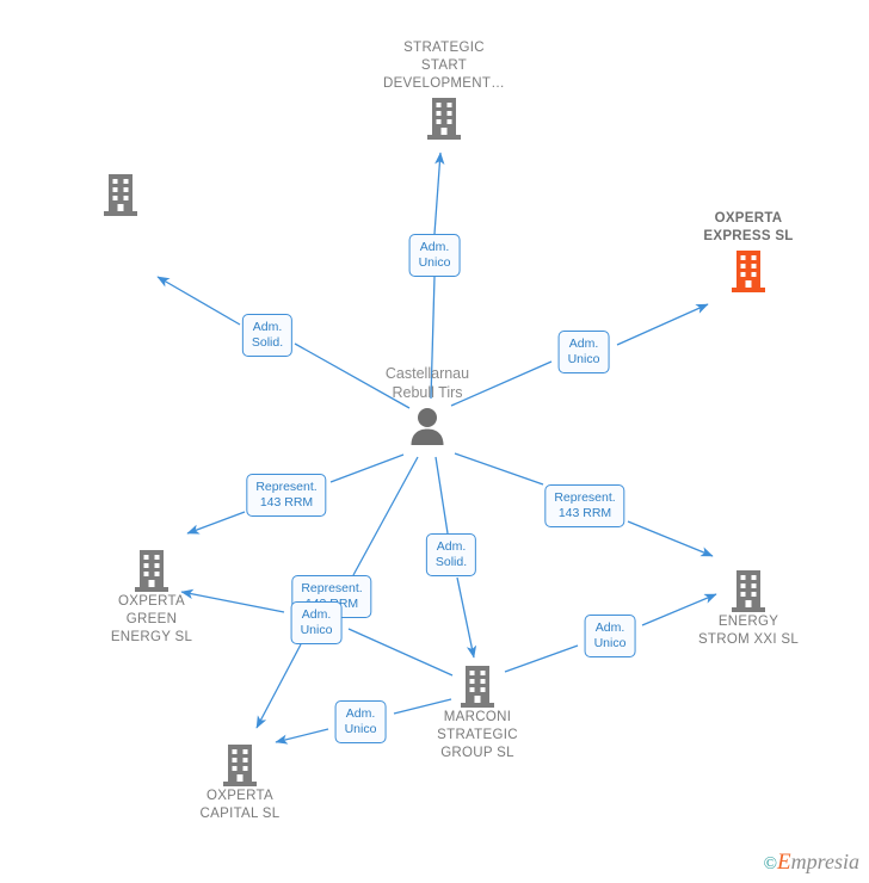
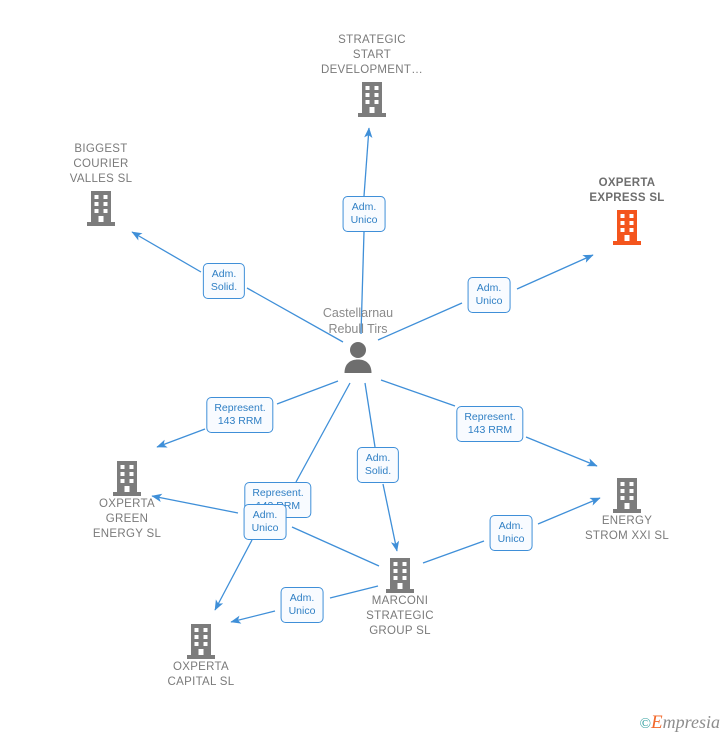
  STRATEGIC
  START
  DEVELOPMENT…
+ BIGGEST
+ COURIER
+ VALLES SL
  OXPERTA
  EXPRESS SL
  OXPERTA
  GREEN
  ENERGY SL
  ENERGY
  STROM XXI SL
  MARCONI
  STRATEGIC
  GROUP SL
  OXPERTA
  CAPITAL SL
  Castellarnau
  Rebull Tirs
  Adm.
  Unico
  Adm.
  Solid.
  Adm.
  Unico
  Represent.
  143 RRM
  Represent.
  143 RRM
  Adm.
  Solid.
  Represent.
  Adm.
  Unico
  Adm.
  Unico
  Adm.
  Unico
  ©Empresia
